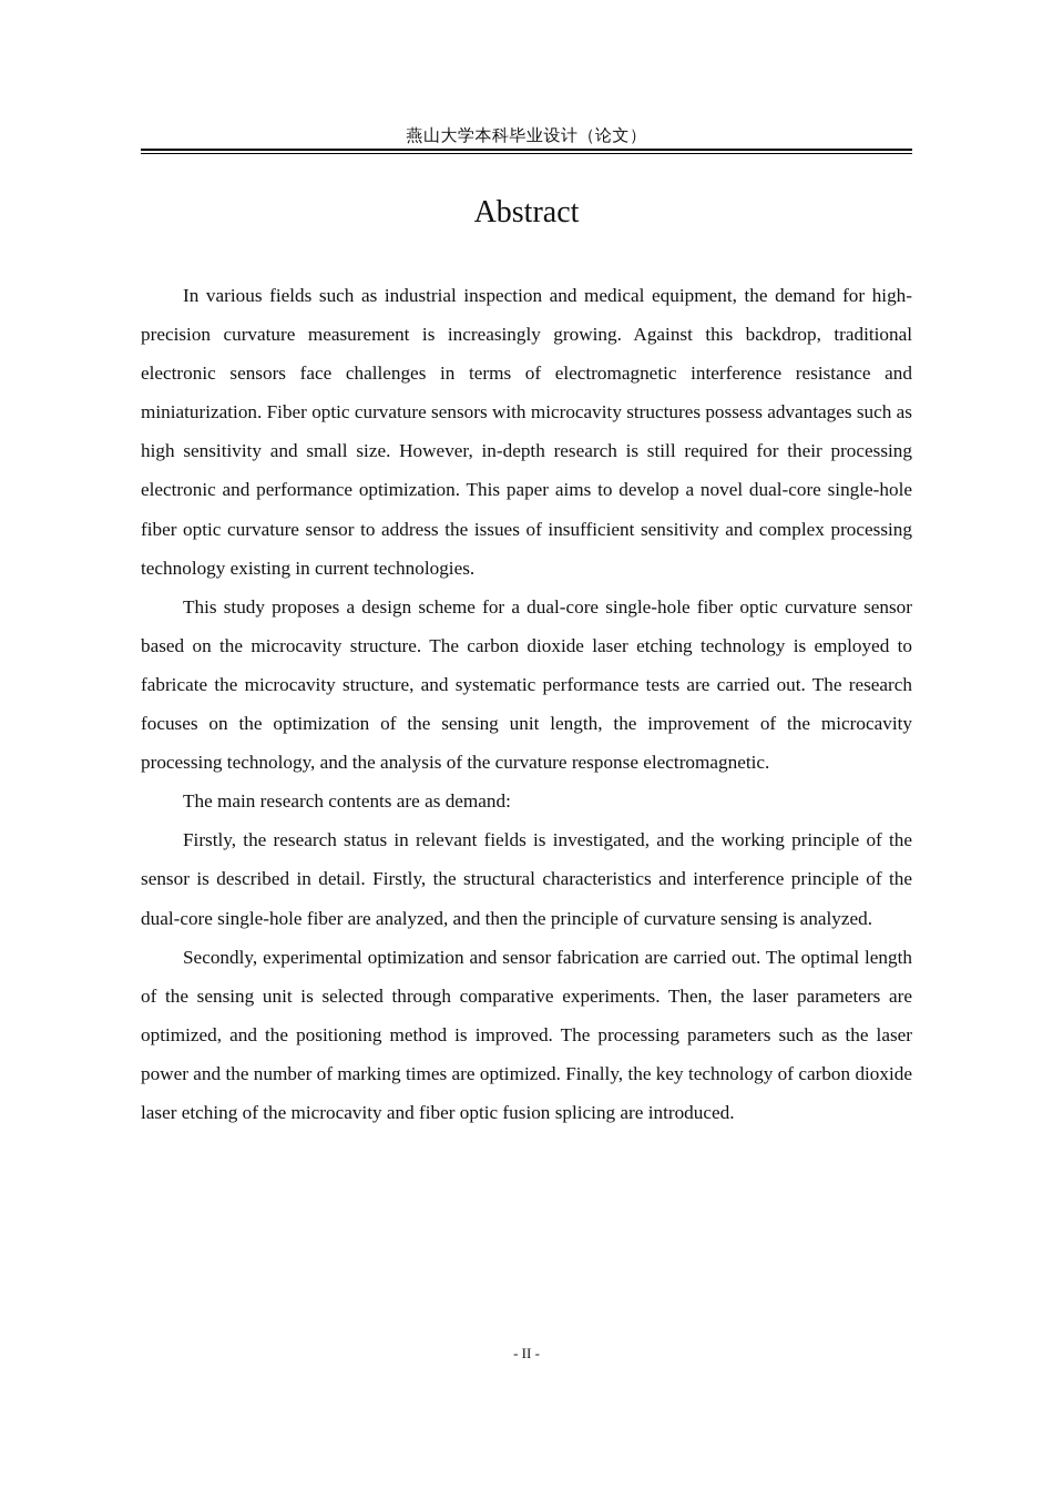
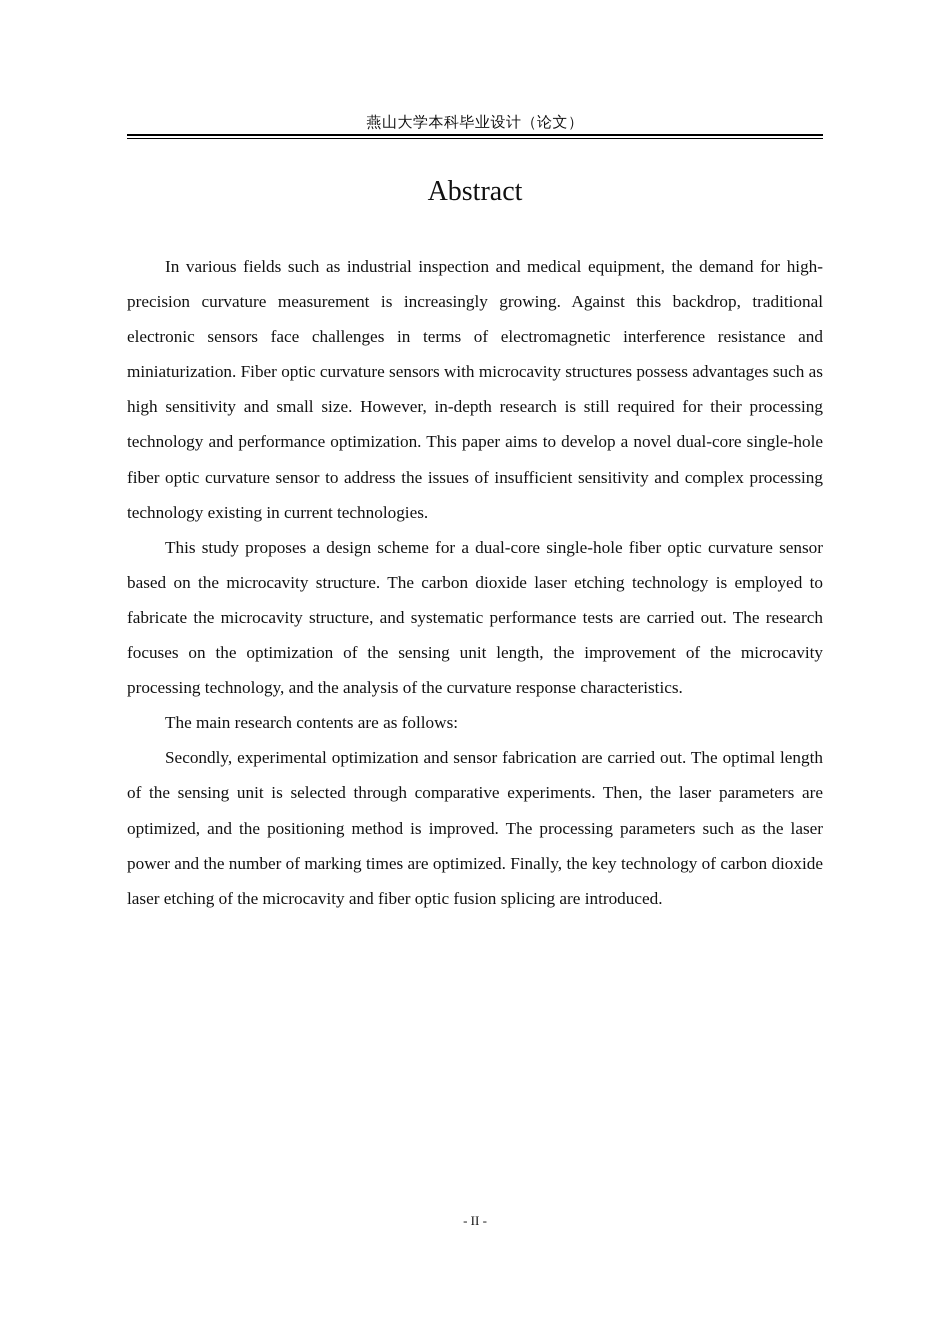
  燕山大学本科毕业设计（论文）
  Abstract
- In various fields such as industrial inspection and medical equipment, the demand for high-precision curvature measurement is increasingly growing. Against this backdrop, traditional electronic sensors face challenges in terms of electromagnetic interference resistance and miniaturization. Fiber optic curvature sensors with microcavity structures possess advantages such as high sensitivity and small size. However, in-depth research is still required for their processing electronic and performance optimization. This paper aims to develop a novel dual-core single-hole fiber optic curvature sensor to address the issues of insufficient sensitivity and complex processing technology existing in current technologies.
+ In various fields such as industrial inspection and medical equipment, the demand for high-precision curvature measurement is increasingly growing. Against this backdrop, traditional electronic sensors face challenges in terms of electromagnetic interference resistance and miniaturization. Fiber optic curvature sensors with microcavity structures possess advantages such as high sensitivity and small size. However, in-depth research is still required for their processing technology and performance optimization. This paper aims to develop a novel dual-core single-hole fiber optic curvature sensor to address the issues of insufficient sensitivity and complex processing technology existing in current technologies.
- This study proposes a design scheme for a dual-core single-hole fiber optic curvature sensor based on the microcavity structure. The carbon dioxide laser etching technology is employed to fabricate the microcavity structure, and systematic performance tests are carried out. The research focuses on the optimization of the sensing unit length, the improvement of the microcavity processing technology, and the analysis of the curvature response electromagnetic.
+ This study proposes a design scheme for a dual-core single-hole fiber optic curvature sensor based on the microcavity structure. The carbon dioxide laser etching technology is employed to fabricate the microcavity structure, and systematic performance tests are carried out. The research focuses on the optimization of the sensing unit length, the improvement of the microcavity processing technology, and the analysis of the curvature response characteristics.
- The main research contents are as demand:
+ The main research contents are as follows:
- Firstly, the research status in relevant fields is investigated, and the working principle of the sensor is described in detail. Firstly, the structural characteristics and interference principle of the dual-core single-hole fiber are analyzed, and then the principle of curvature sensing is analyzed.
  Secondly, experimental optimization and sensor fabrication are carried out. The optimal length of the sensing unit is selected through comparative experiments. Then, the laser parameters are optimized, and the positioning method is improved. The processing parameters such as the laser power and the number of marking times are optimized. Finally, the key technology of carbon dioxide laser etching of the microcavity and fiber optic fusion splicing are introduced.
  - II -
